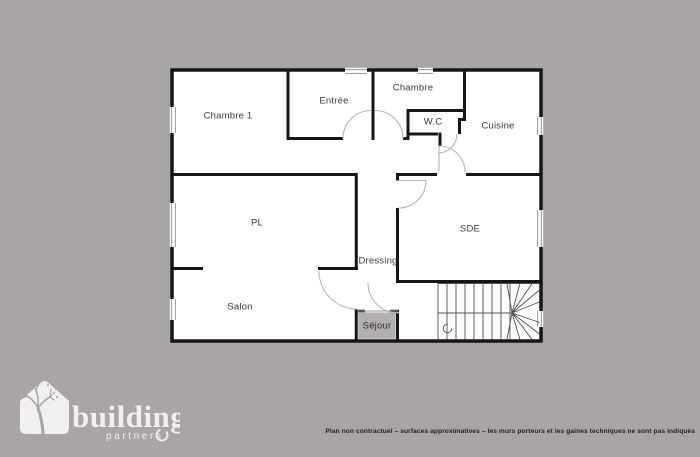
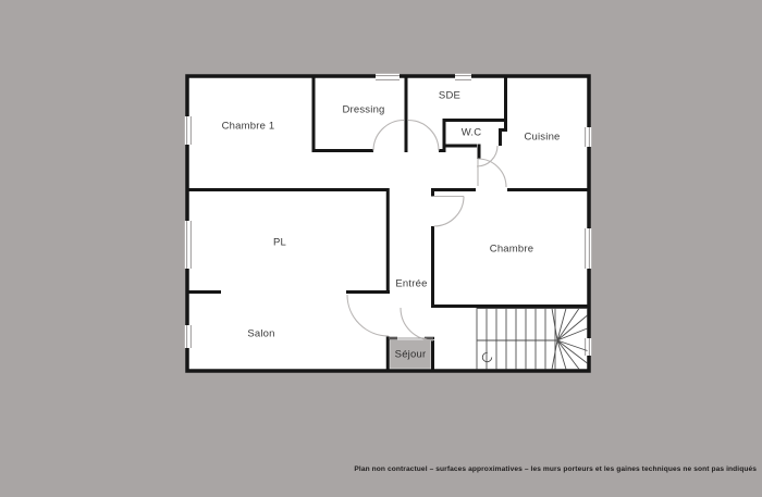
  Chambre 1
- Entrée
+ Dressing
- Chambre
+ SDE
  W.C
  Cuisine
  PL
- SDE
+ Chambre
- Dressing
+ Entrée
  Salon
  Séjour
- building
- partners
